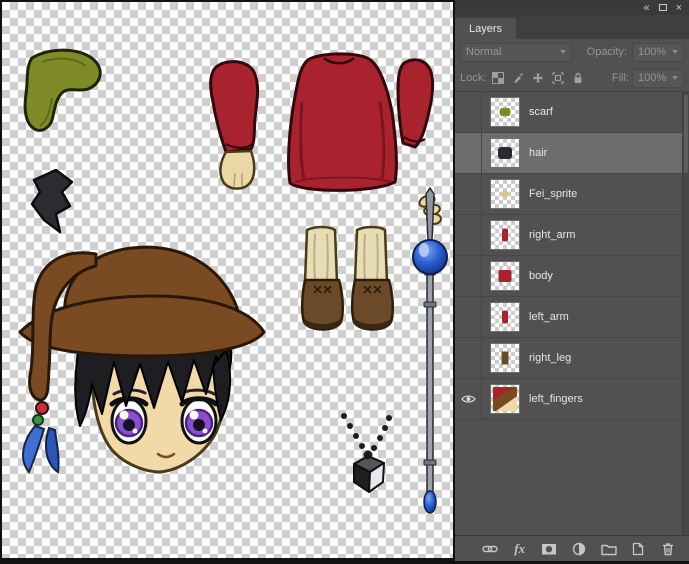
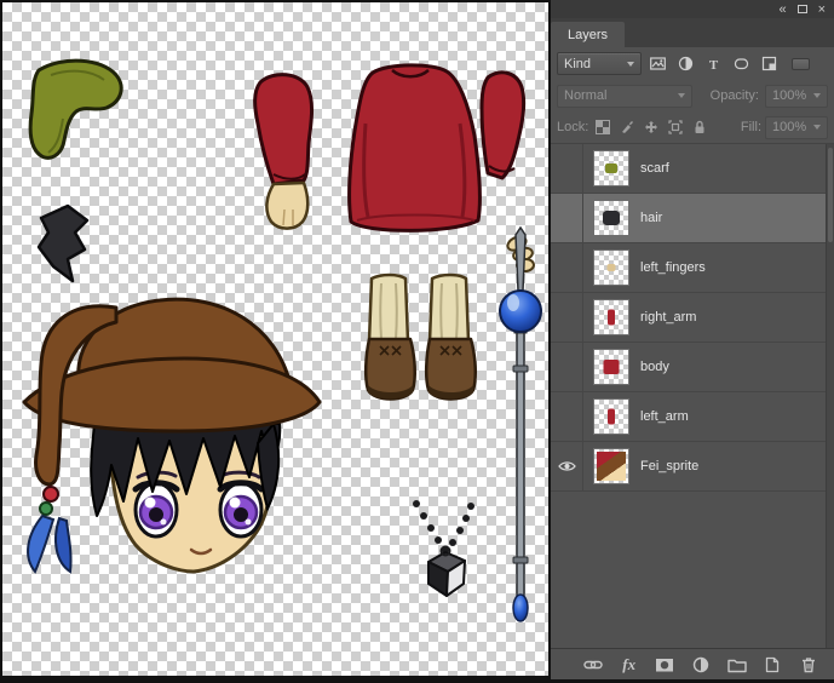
  «
  ×
  Layers
+ Kind
+ T
  Normal
  Opacity:
  100%
  Lock:
  Fill:
  100%
  scarf
  hair
- Fei_sprite
+ left_fingers
  right_arm
  body
  left_arm
- right_leg
- left_fingers
+ Fei_sprite
  fx
